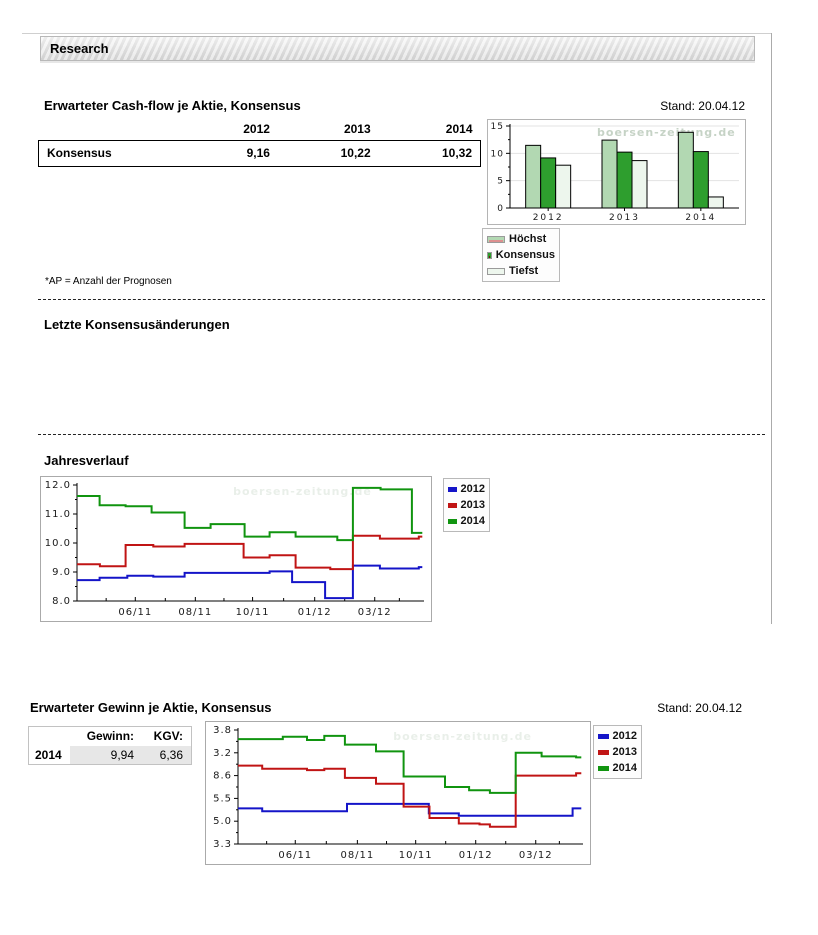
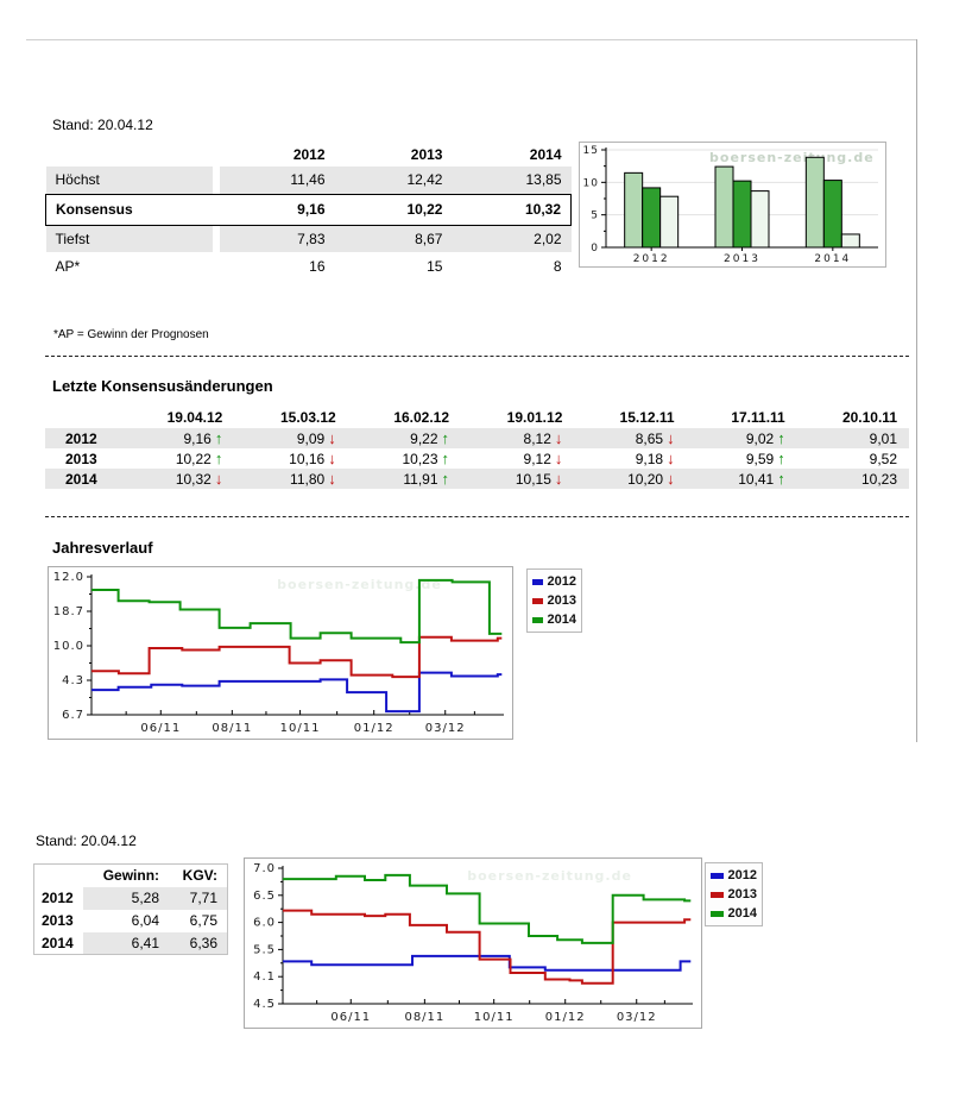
- Research
- Erwarteter Cash-flow je Aktie, Konsensus
  Stand: 20.04.12
  		2012	2013	2014
+ Höchst		11,46	12,42	13,85
  Konsensus		9,16	10,22	10,32
+ Tiefst		7,83	8,67	2,02
+ AP*		16	15	8
  boersen-zeng.de
  0
  5
  10
  15
  2012
  2013
  2014
- Höchst
- Konsensus
- Tiefst
- *AP = Anzahl der Prognosen
+ *AP = Gewinn der Prognosen
  Letzte Konsensusänderungen
+ 	19.04.12	15.03.12	16.02.12	19.01.12	15.12.11	17.11.11	20.10.11
+ 2012	9,16 ↑	9,09 ↓	9,22 ↑	8,12 ↓	8,65 ↓	9,02 ↑	9,01
+ 2013	10,22 ↑	10,16 ↓	10,23 ↑	9,12 ↓	9,18 ↓	9,59 ↑	9,52
+ 2014	10,32 ↓	11,80 ↓	11,91 ↑	10,15 ↓	10,20 ↓	10,41 ↑	10,23
  Jahresverlauf
  boersen-zeitung.de
- 8.0
+ 6.7
- 9.0
+ 4.3
  10.0
- 11.0
+ 18.7
  12.0
  06/11
  08/11
  10/11
  01/12
  03/12
  2012
  2013
  2014
- Erwarteter Gewinn je Aktie, Konsensus
  Stand: 20.04.12
  	Gewinn:	KGV:
+ 2012	5,28	7,71
+ 2013	6,04	6,75
- 2014	9,94	6,36
+ 2014	6,41	6,36
- 3.3
+ 4.5
- 5.0
+ 4.1
  5.5
- 8.6
+ 6.0
- 3.2
+ 6.5
- 3.8
+ 7.0
  06/11
  08/11
  10/11
  01/12
  03/12
  2012
  2013
  2014
